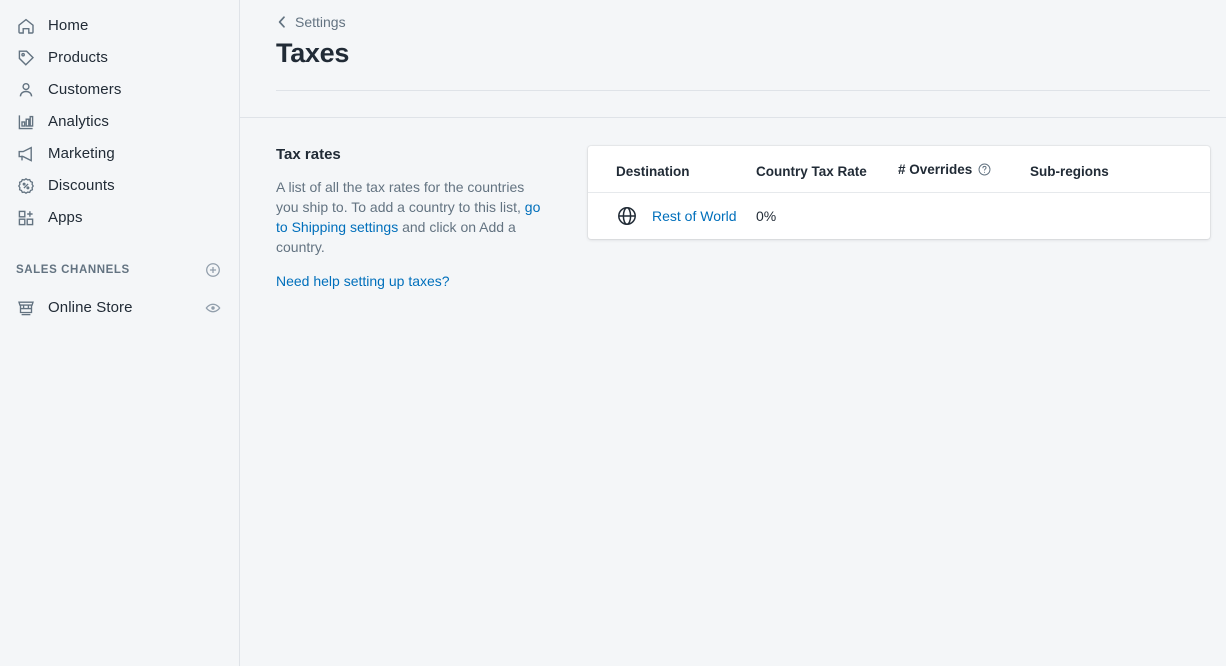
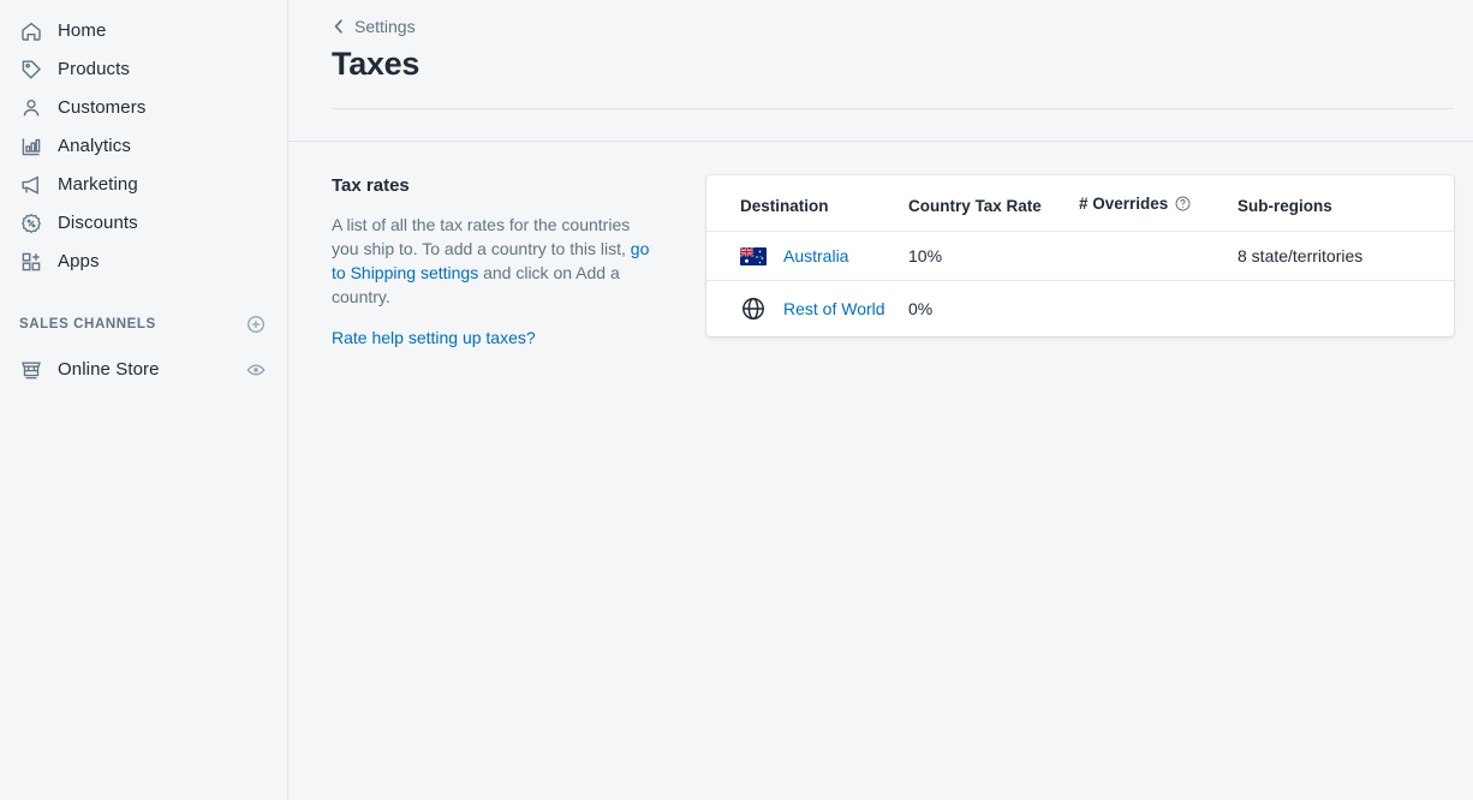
  Home
  Products
  Customers
  Analytics
  Marketing
  Discounts
  Apps
  SALES CHANNELS
  Online Store
  Settings
  Taxes
  Tax rates
  A list of all the tax rates for the countries you ship to. To add a country to this list, go to Shipping settings and click on Add a country.
- Need help setting up taxes?
+ Rate help setting up taxes?
  Destination	Country Tax Rate	# Overrides	Sub-regions
+ Australia	10%		8 state/territories
  Rest of World	0%
